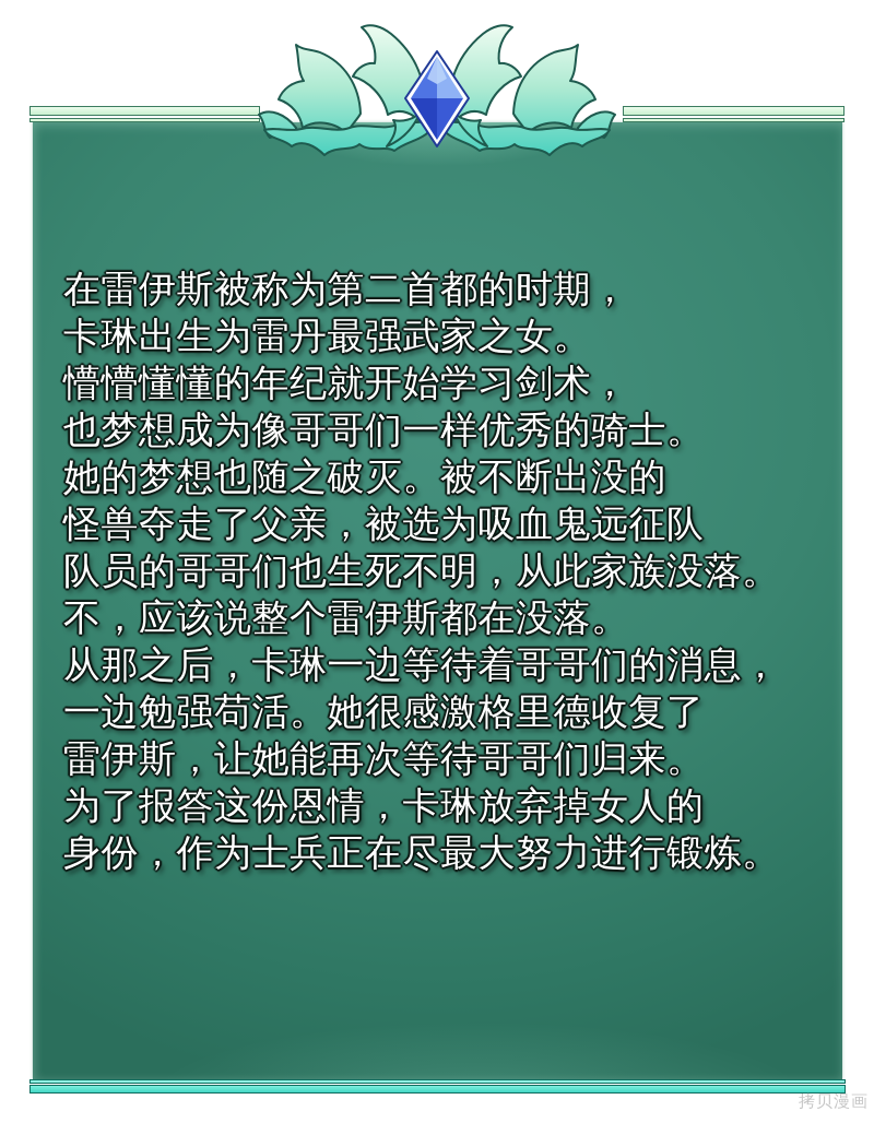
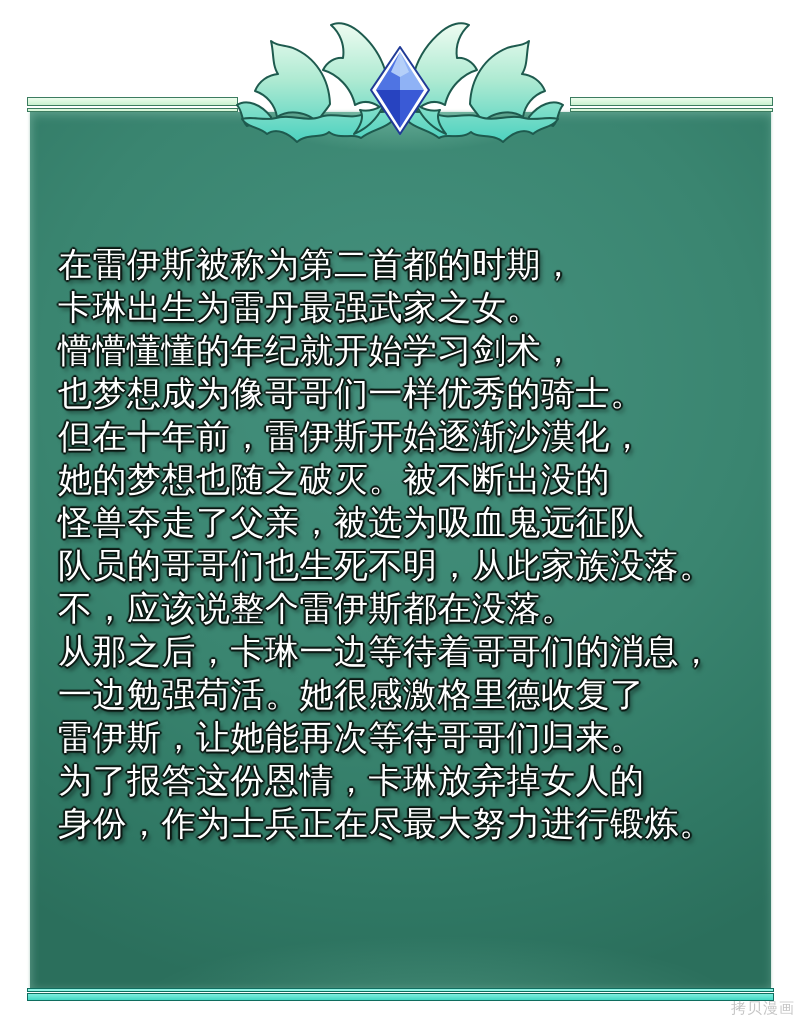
  在雷伊斯被称为第二首都的时期，
  卡琳出生为雷丹最强武家之女。
  懵懵懂懂的年纪就开始学习剑术，
  也梦想成为像哥哥们一样优秀的骑士。
+ 但在十年前，雷伊斯开始逐渐沙漠化，
  她的梦想也随之破灭。被不断出没的
  怪兽夺走了父亲，被选为吸血鬼远征队
  队员的哥哥们也生死不明，从此家族没落。
  不，应该说整个雷伊斯都在没落。
  从那之后，卡琳一边等待着哥哥们的消息，
  一边勉强苟活。她很感激格里德收复了
  雷伊斯，让她能再次等待哥哥们归来。
  为了报答这份恩情，卡琳放弃掉女人的
  身份，作为士兵正在尽最大努力进行锻炼。
  拷贝漫画
